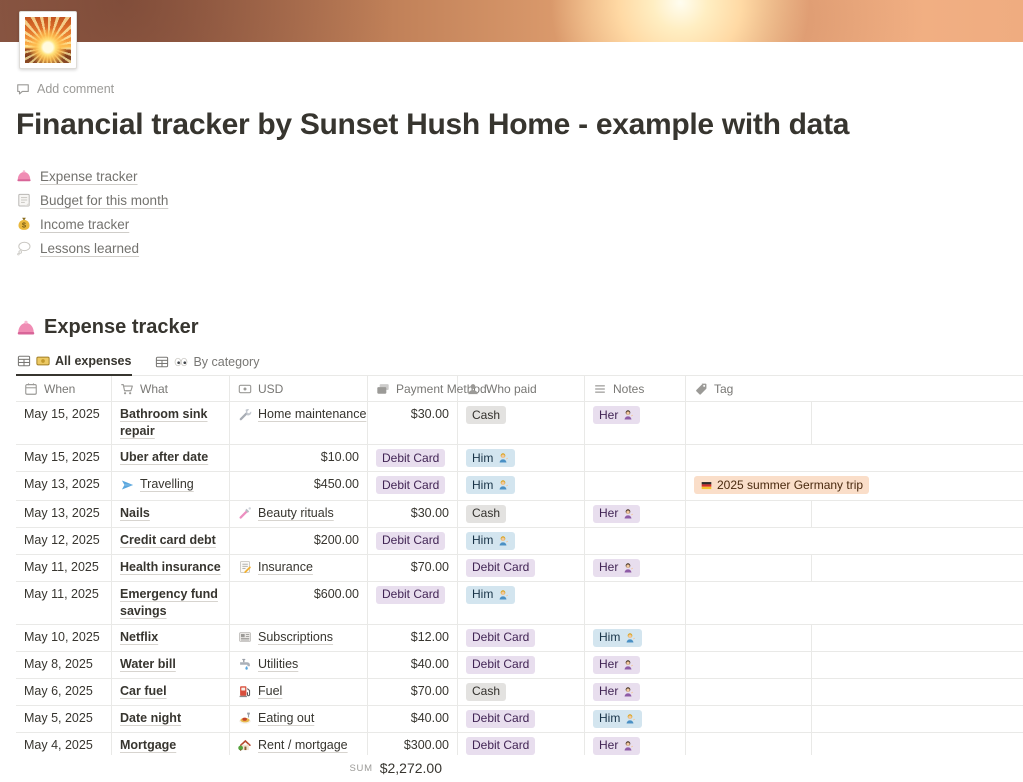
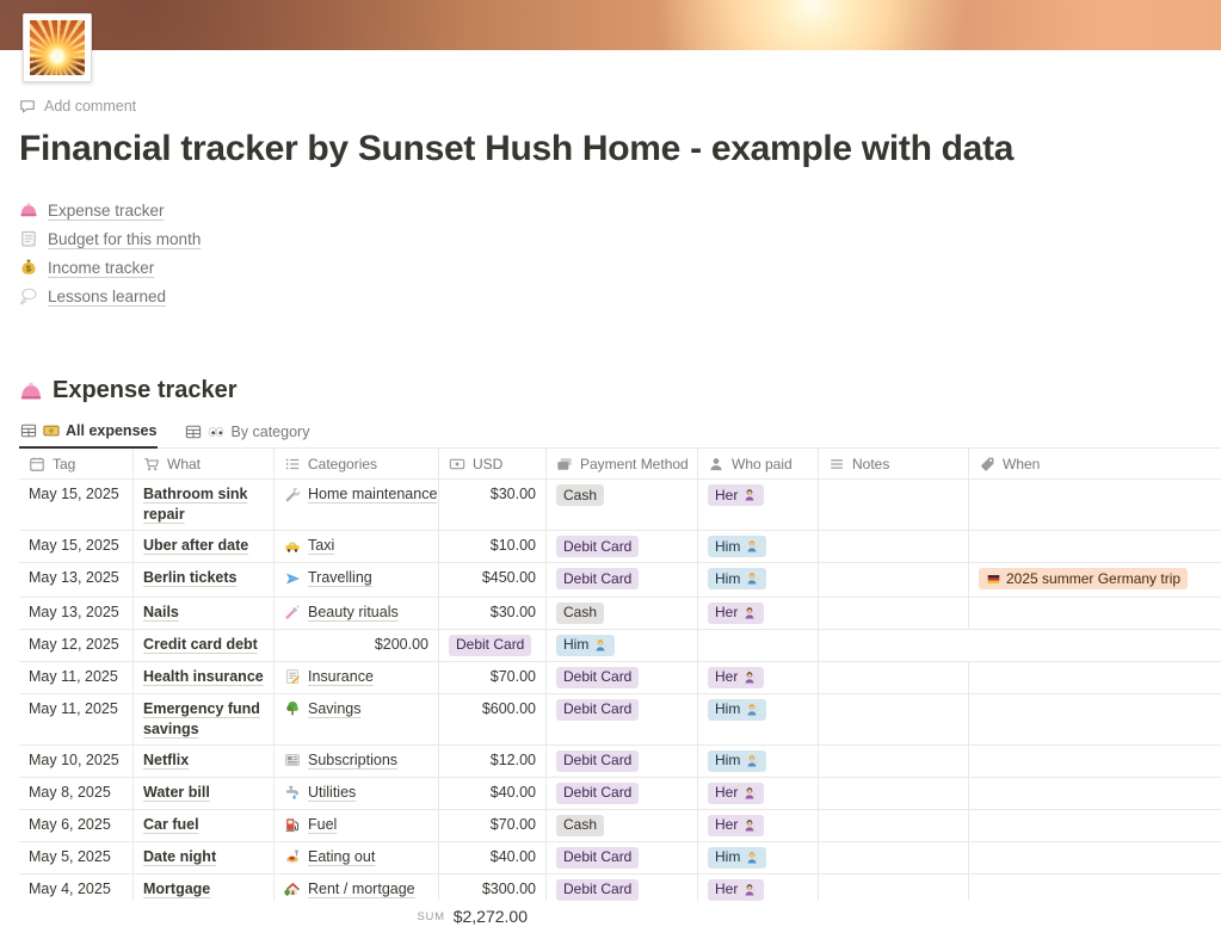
  Add comment
  Financial tracker by Sunset Hush Home - example with data
  Expense tracker
  Budget for this month
  $
  Income tracker
  Lessons learned
  Expense tracker
  All expenses
  By category
- When
+ Tag
  What
+ Categories
  USD
  Payment Method
  Who paid
  Notes
- Tag
+ When
  May 15, 2025
  Bathroom sink repair
  Home maintenance
  $30.00
  Cash
  Her
  May 15, 2025
  Uber after date
+ Taxi
  $10.00
  Debit Card
  Him
  May 13, 2025
+ Berlin tickets
  Travelling
  $450.00
  Debit Card
  Him
  2025 summer Germany trip
  May 13, 2025
  Nails
  Beauty rituals
  $30.00
  Cash
  Her
  May 12, 2025
  Credit card debt
  $200.00
  Debit Card
  Him
  May 11, 2025
  Health insurance
  Insurance
  $70.00
  Debit Card
  Her
  May 11, 2025
  Emergency fund savings
+ Savings
  $600.00
  Debit Card
  Him
  May 10, 2025
  Netflix
  Subscriptions
  $12.00
  Debit Card
  Him
  May 8, 2025
  Water bill
  Utilities
  $40.00
  Debit Card
  Her
  May 6, 2025
  Car fuel
  Fuel
  $70.00
  Cash
  Her
  May 5, 2025
  Date night
  Eating out
  $40.00
  Debit Card
  Him
  May 4, 2025
  Mortgage
  Rent / mortgage
  $300.00
  Debit Card
  Her
  SUM
  $2,272.00
